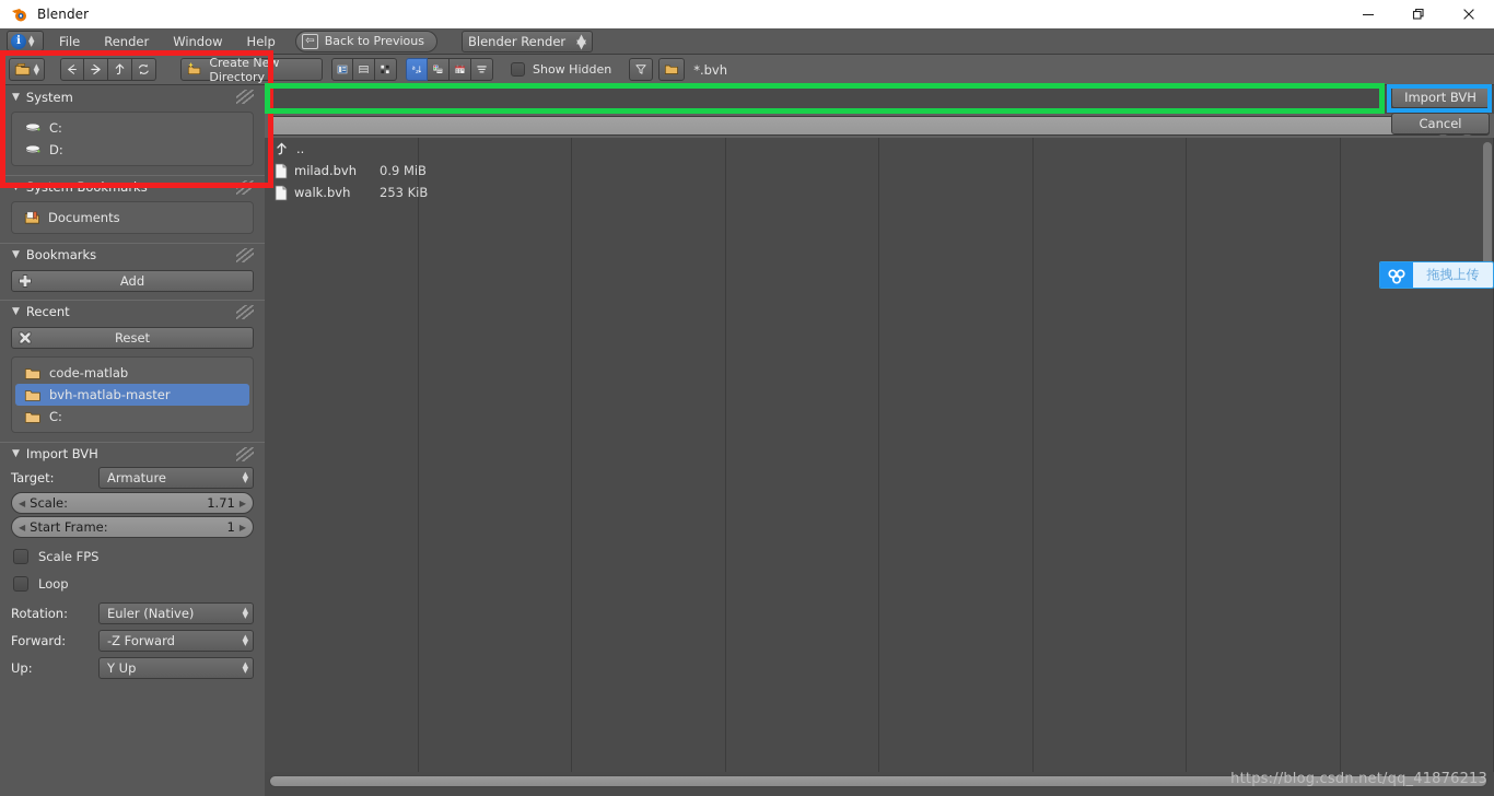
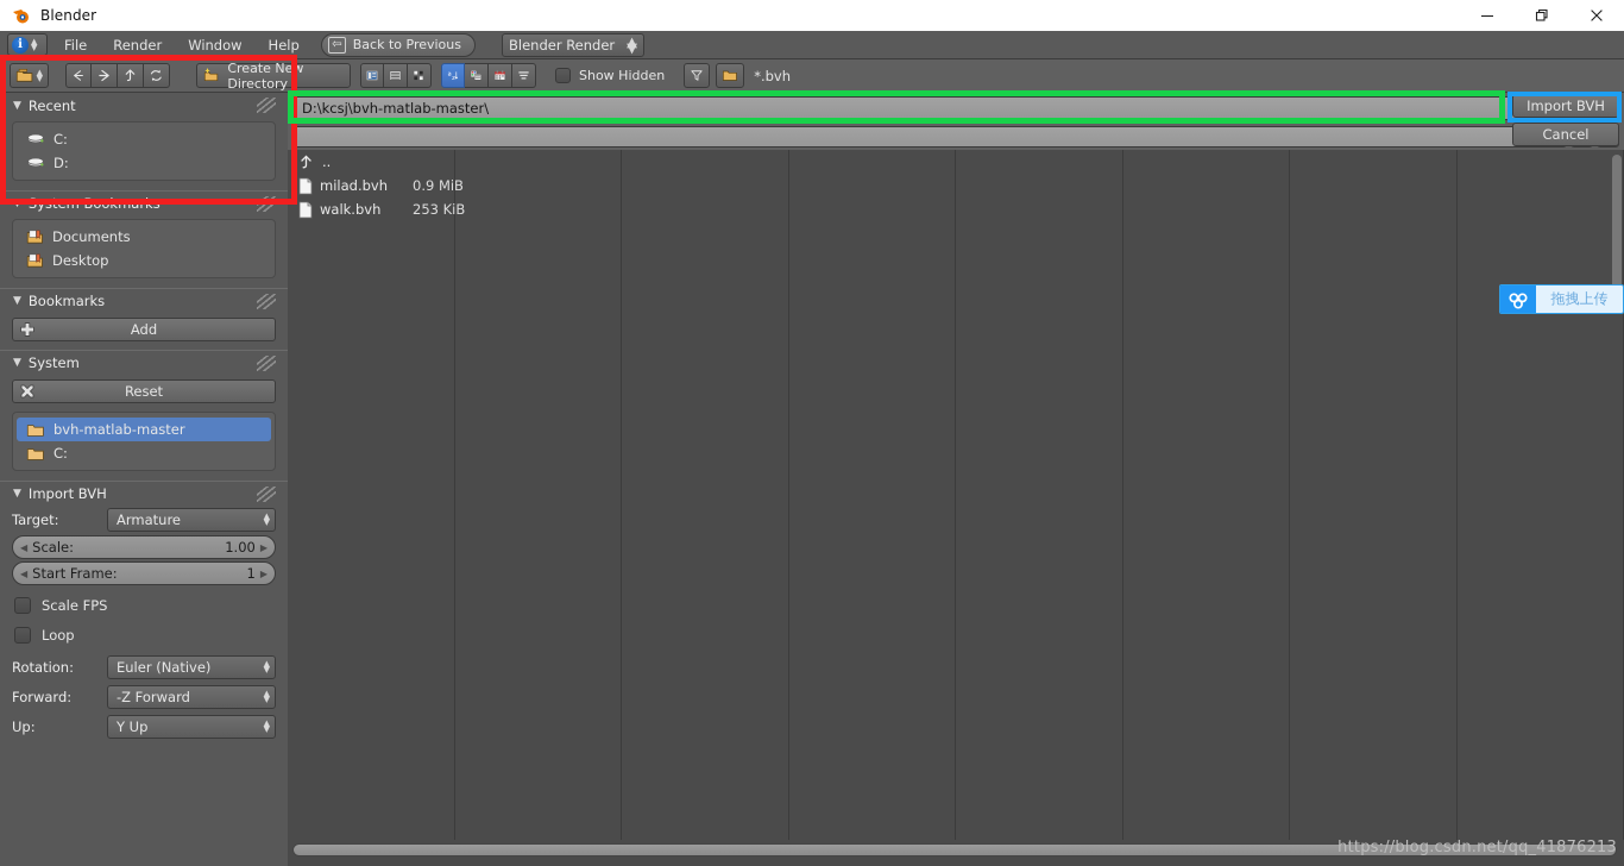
  Blender
  i
  ▲
  ▼
  File
  Render
  Window
  Help
  ⇦
  Back to Previous
  Blender Render
  ▲
  ▼
  ▲
  ▼
  Create New Directory
  Show Hidden
  *.bvh
  ▼
- System
+ Recent
  C:
  D:
  ▼
  System Bookmarks
  Documents
+ Desktop
  ▼
  Bookmarks
  Add
  ▼
- Recent
+ System
  Reset
- code-matlab
  bvh-matlab-master
  C:
  ▼
  Import BVH
  Target:
  Armature
  ▲
  ▼
  ◀
  Scale:
- 1.71
+ 1.00
  ▶
  ◀
  Start Frame:
  1
  ▶
  Scale FPS
  Loop
  Rotation:
  Euler (Native)
  ▲
  ▼
  Forward:
  -Z Forward
  ▲
  ▼
  Up:
  Y Up
  ▲
  ▼
+ D:\kcsj\bvh-matlab-master\
  Import BVH
  Cancel
  ..
  milad.bvh
  0.9 MiB
  walk.bvh
  253 KiB
  拖拽上传
  https://blog.csdn.net/qq_41876213
